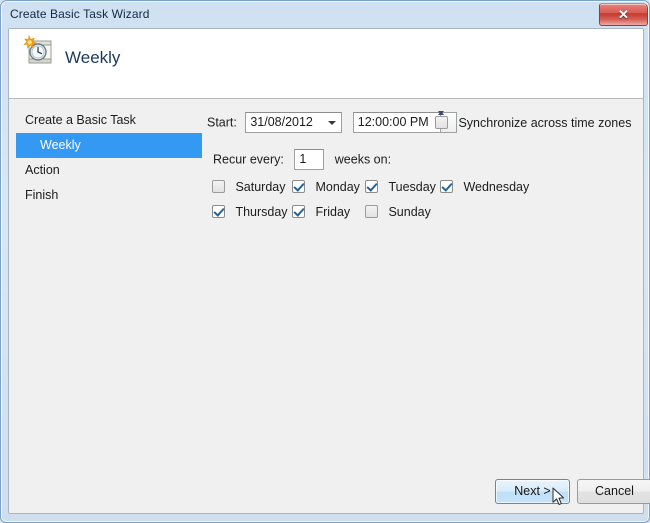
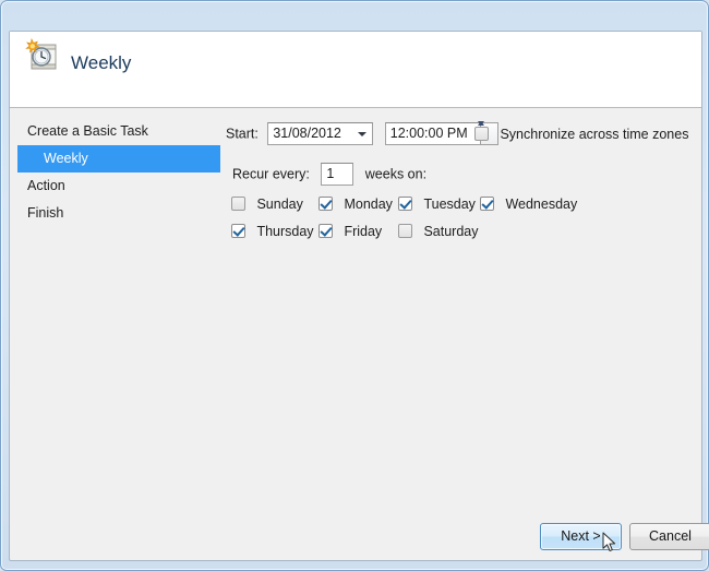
- Create Basic Task Wizard
- ✕
  Weekly
  Create a Basic Task
  Weekly
  Action
  Finish
  Start: 31/08/2012 12:00:00 PM
  Synchronize across time zones
  Recur every: 1 weeks on:
- Saturday
+ Sunday
  Monday
  Tuesday
  Wednesday
  Thursday
  Friday
- Sunday
+ Saturday
  Next >
  Cancel
